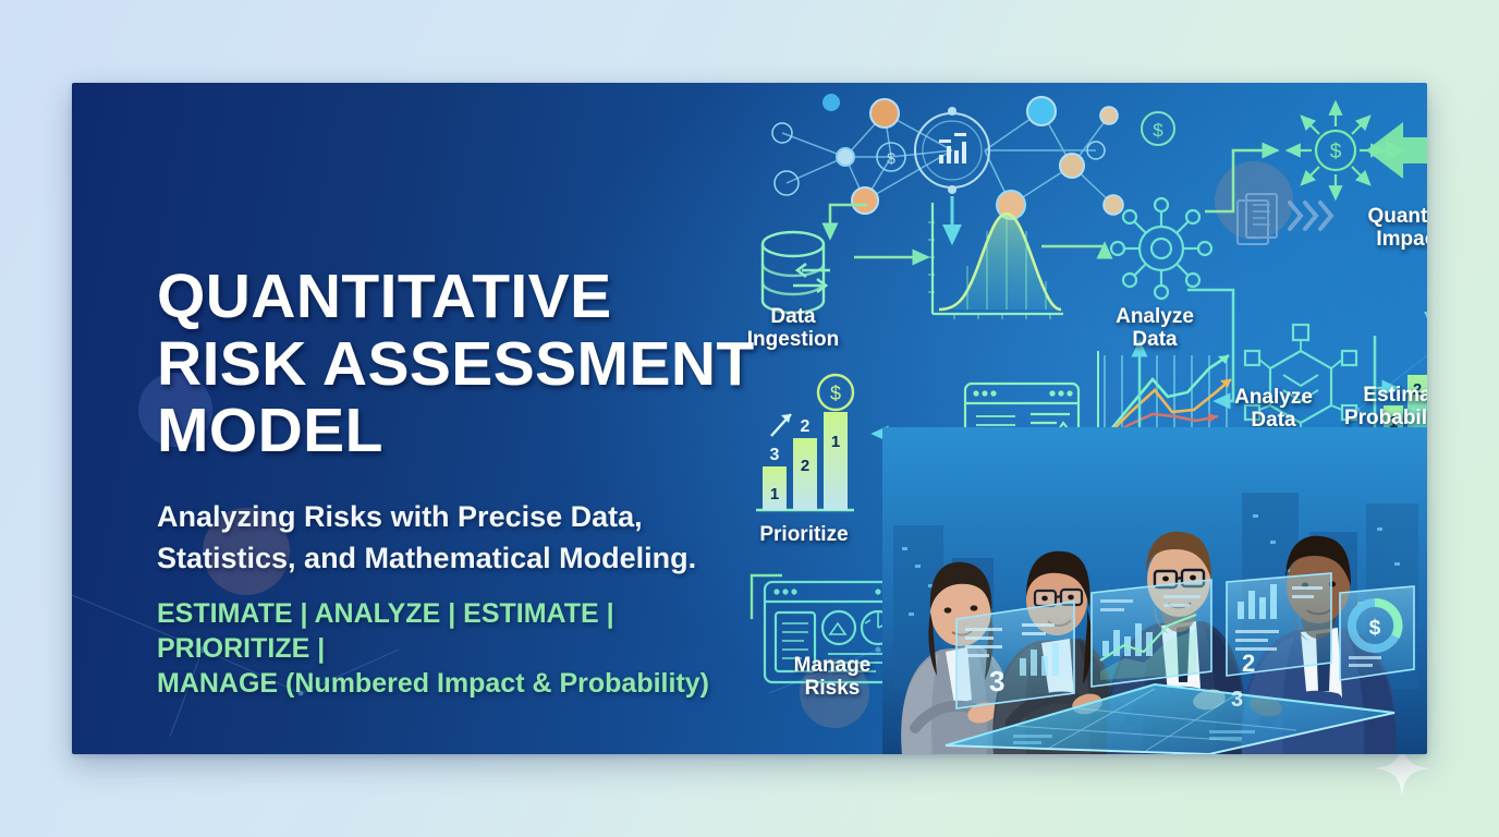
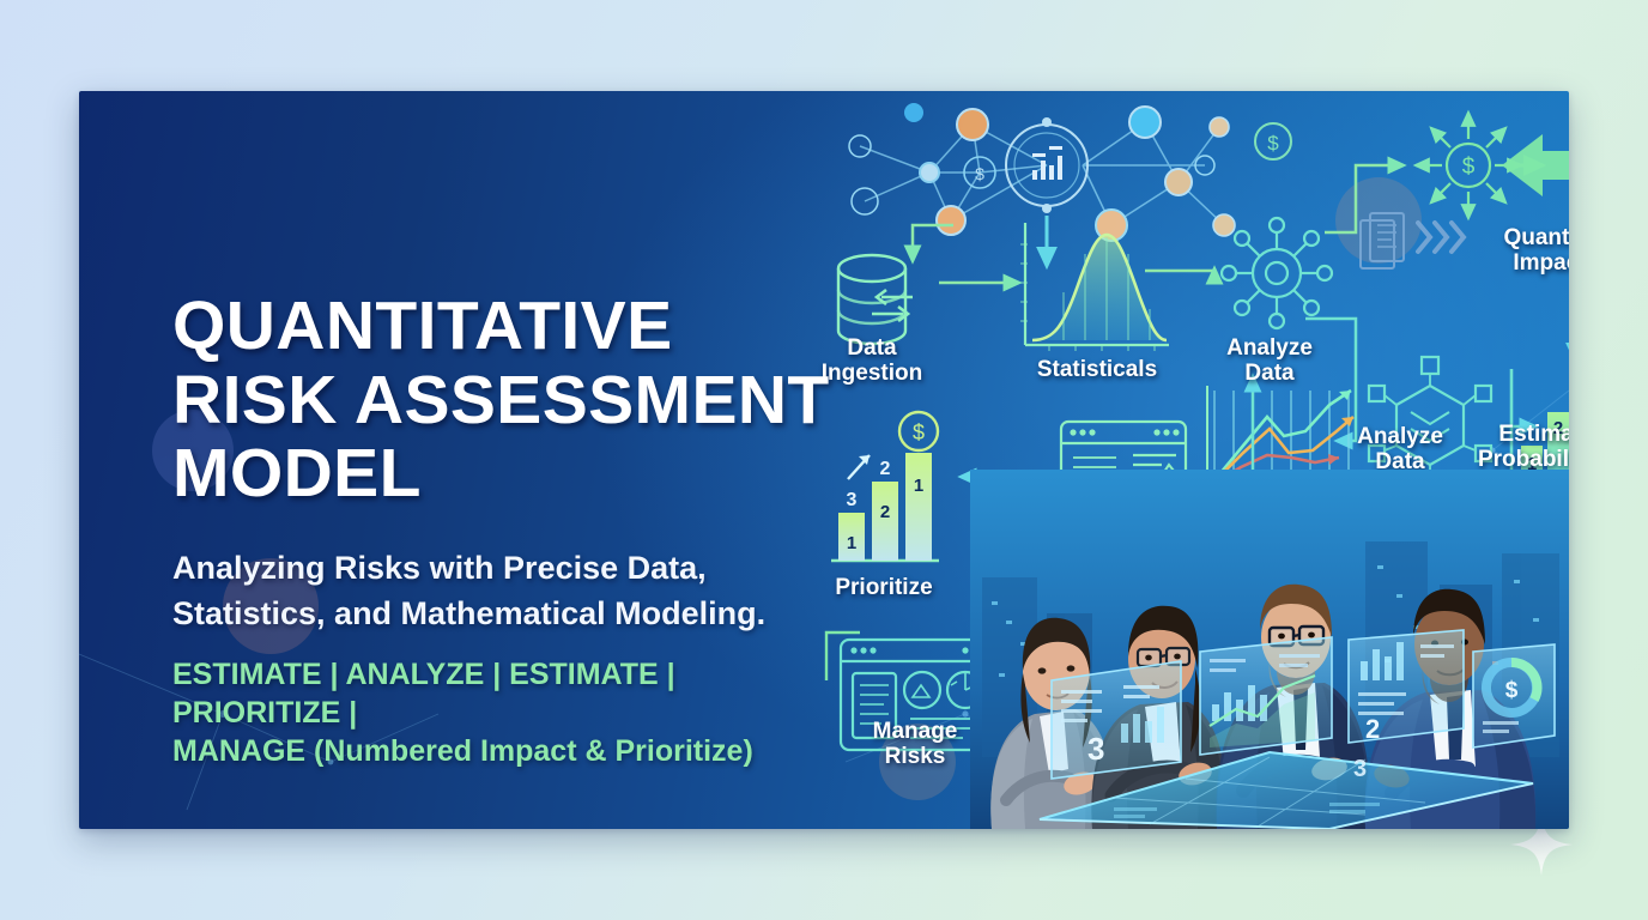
  QUANTITATIVE
  RISK ASSESSMENT
  MODEL
  Analyzing Risks with Precise Data,
  Statistics, and Mathematical Modeling.
  ESTIMATE | ANALYZE | ESTIMATE | PRIORITIZE |
- MANAGE (Numbered Impact & Probability)
+ MANAGE (Numbered Impact & Prioritize)
  $
  $
  $
  1
  2
  1
  2
  1
  3
  2
  $
  Data
  Ingestion
+ Statisticals
  Analyze
  Data
  Analyze
  Data
  Estima
  Prioritize
  Manage
  Risks
  3
  2
  $
  3
